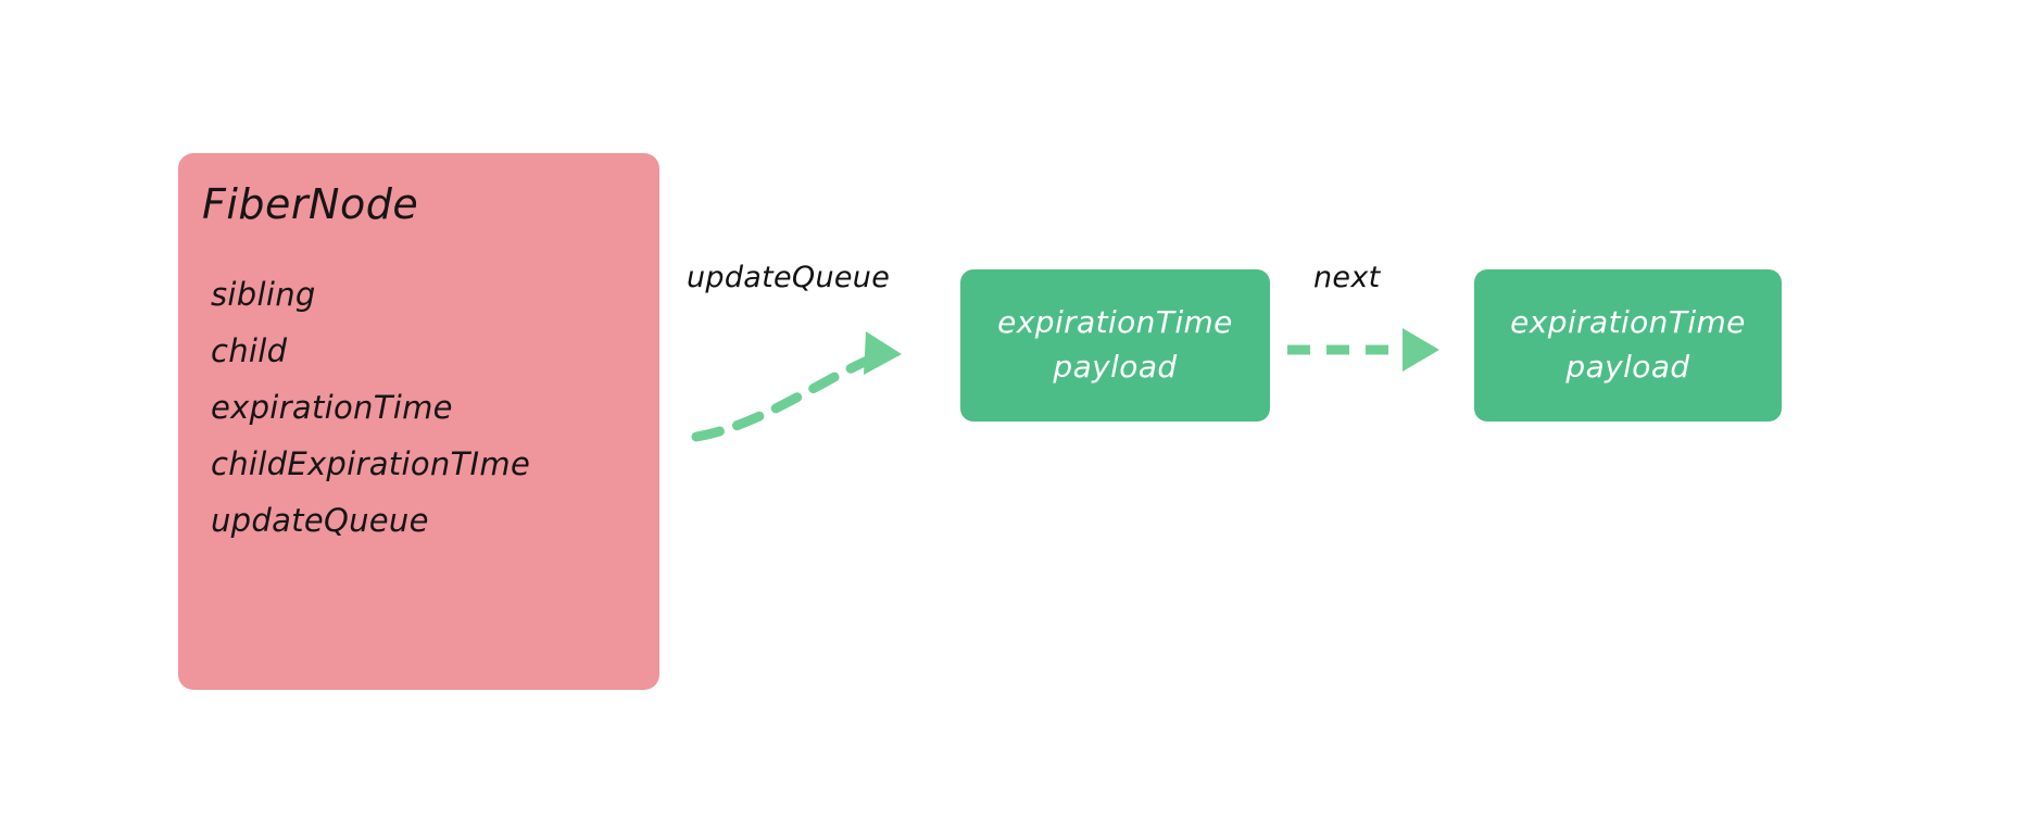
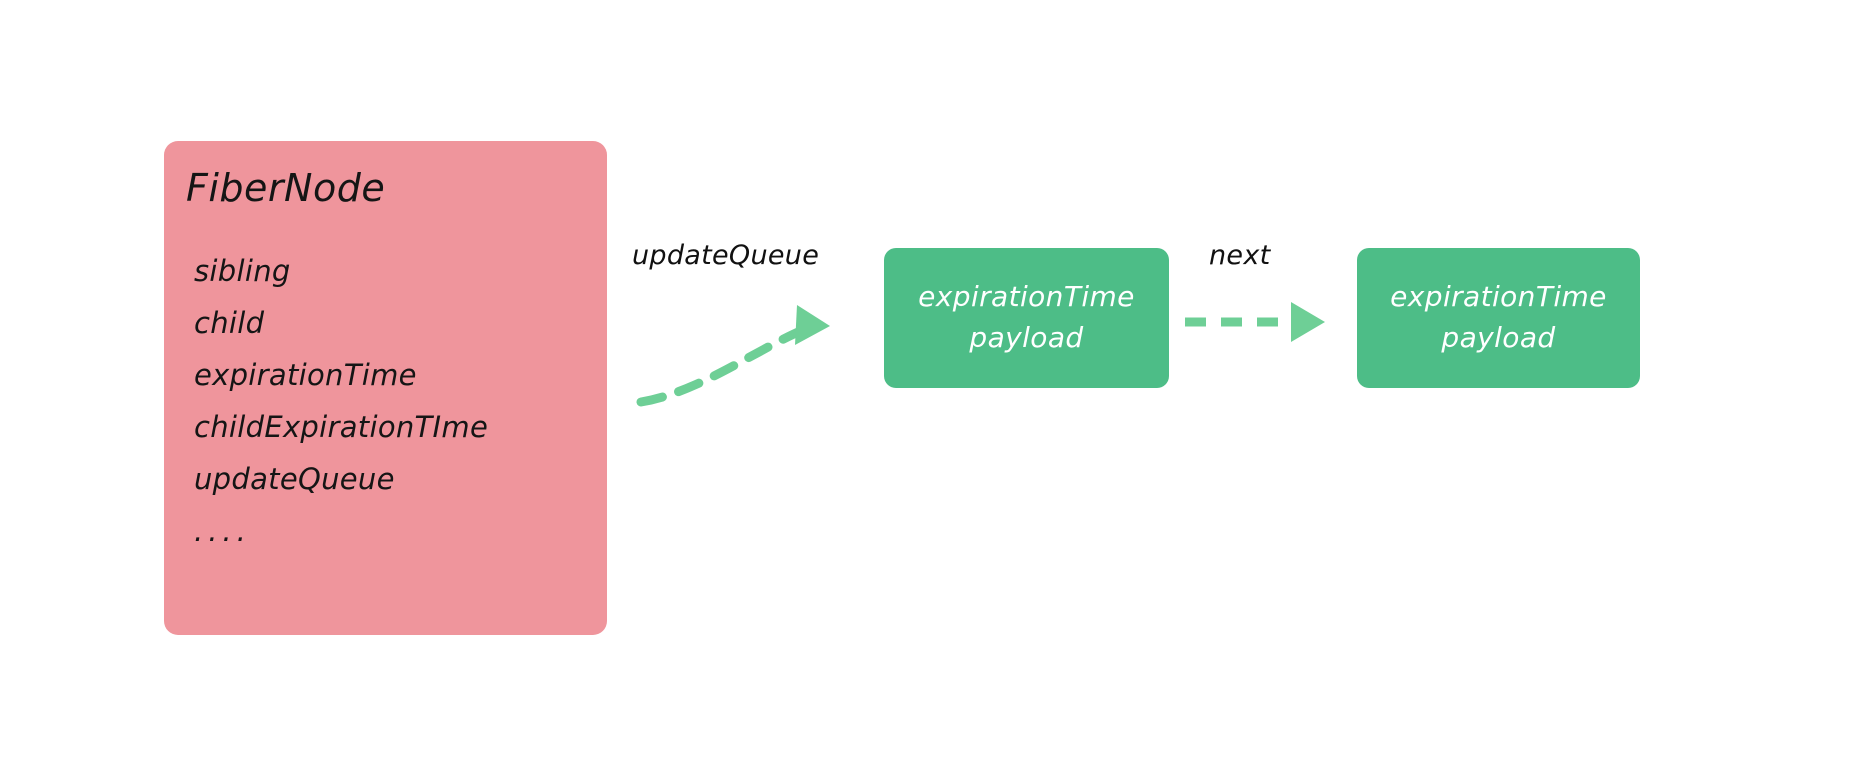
  FiberNode
  sibling
  child
  expirationTime
  childExpirationTIme
  updateQueue
+ ....
  updateQueue
  next
  expirationTime
  payload
  expirationTime
  payload
